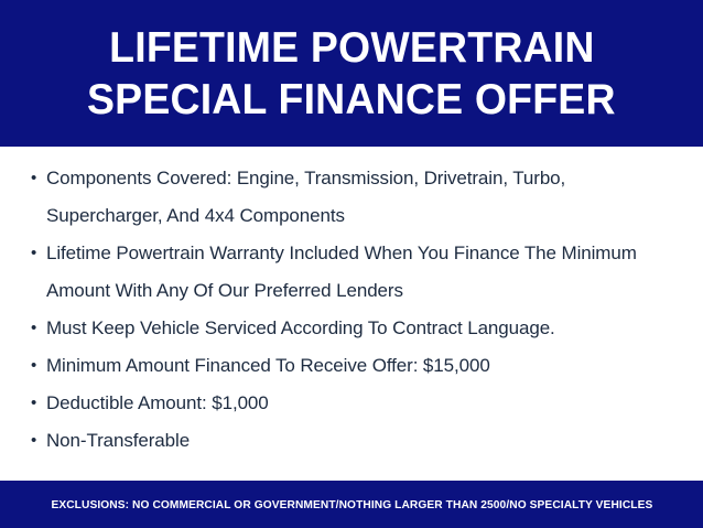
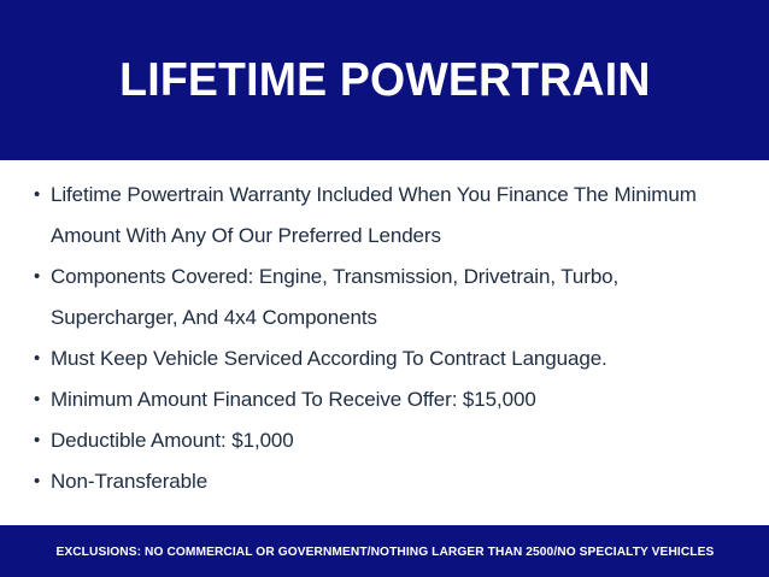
  LIFETIME POWERTRAIN
- SPECIAL FINANCE OFFER
  •
- Components Covered: Engine, Transmission, Drivetrain, Turbo, Supercharger, And 4x4 Components
+ Lifetime Powertrain Warranty Included When You Finance The Minimum Amount With Any Of Our Preferred Lenders
  •
- Lifetime Powertrain Warranty Included When You Finance The Minimum Amount With Any Of Our Preferred Lenders
+ Components Covered: Engine, Transmission, Drivetrain, Turbo, Supercharger, And 4x4 Components
  •
  Must Keep Vehicle Serviced According To Contract Language.
  •
  Minimum Amount Financed To Receive Offer: $15,000
  •
  Deductible Amount: $1,000
  •
  Non-Transferable
  EXCLUSIONS: NO COMMERCIAL OR GOVERNMENT/NOTHING LARGER THAN 2500/NO SPECIALTY VEHICLES
